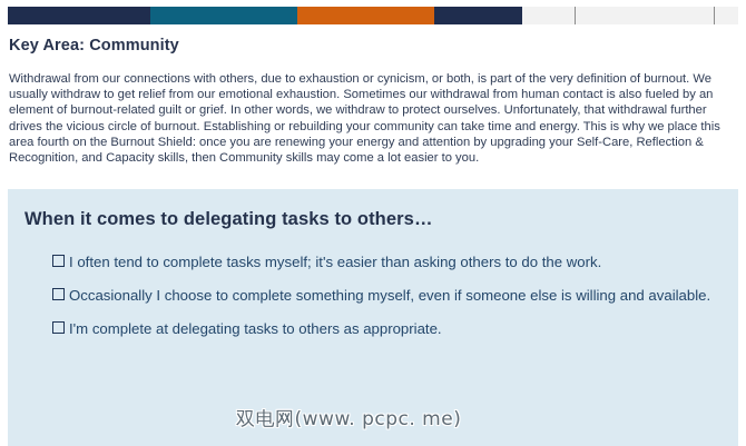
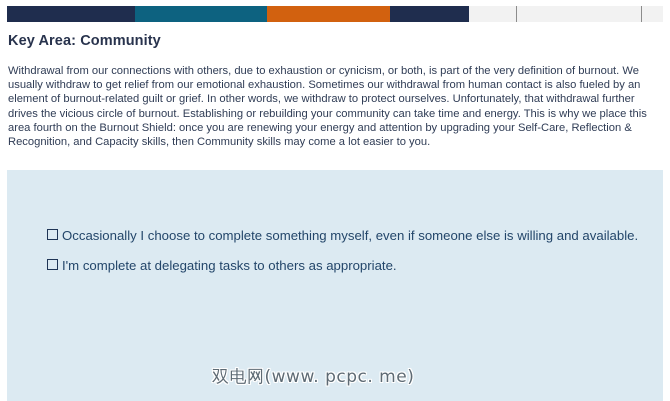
  Key Area: Community
  Withdrawal from our connections with others, due to exhaustion or cynicism, or both, is part of the very definition of burnout. We usually withdraw to get relief from our emotional exhaustion. Sometimes our withdrawal from human contact is also fueled by an element of burnout-related guilt or grief. In other words, we withdraw to protect ourselves. Unfortunately, that withdrawal further drives the vicious circle of burnout. Establishing or rebuilding your community can take time and energy. This is why we place this area fourth on the Burnout Shield: once you are renewing your energy and attention by upgrading your Self-Care, Reflection & Recognition, and Capacity skills, then Community skills may come a lot easier to you.
- When it comes to delegating tasks to others…
- I often tend to complete tasks myself; it's easier than asking others to do the work.
  Occasionally I choose to complete something myself, even if someone else is willing and available.
  I'm complete at delegating tasks to others as appropriate.
  双电网(www. pcpc. me)
